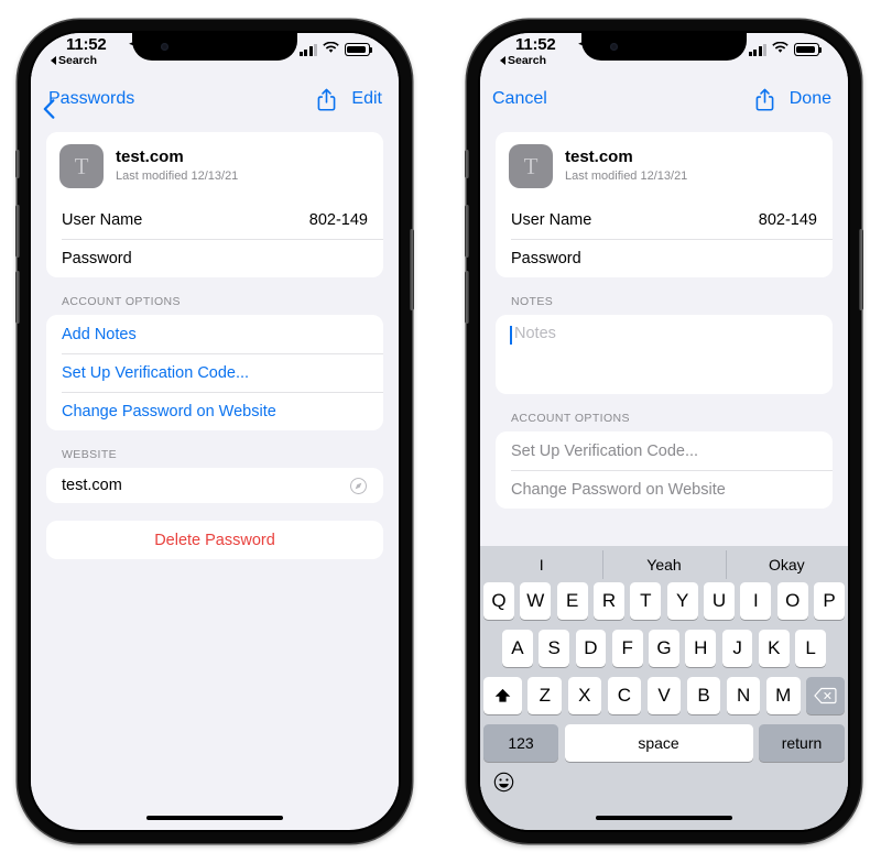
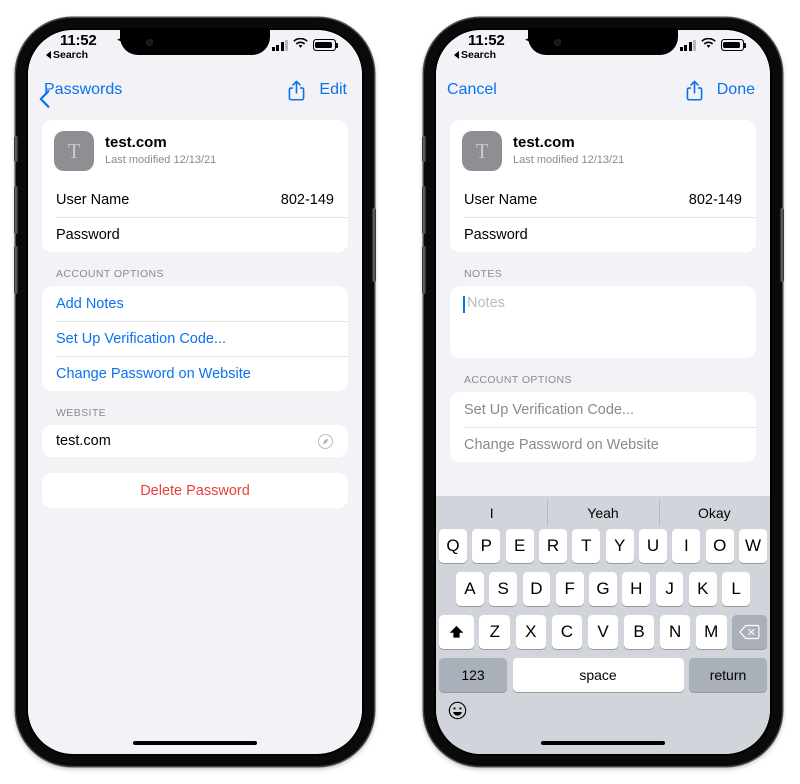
  11:52
  Search
  Passwords
  Edit
  T
  test.com
  Last modified 12/13/21
  User Name
  802-149
  Password
  ACCOUNT OPTIONS
  Add Notes
  Set Up Verification Code...
  Change Password on Website
  WEBSITE
  test.com
  Delete Password
  11:52
  Search
  Cancel
  Done
  T
  test.com
  Last modified 12/13/21
  User Name
  802-149
  Password
  NOTES
  Notes
  ACCOUNT OPTIONS
  Set Up Verification Code...
  Change Password on Website
  I
  Yeah
  Okay
  Q
- W
+ P
  E
  R
  T
  Y
  U
  I
  O
- P
+ W
  A
  S
  D
  F
  G
  H
  J
  K
  L
  Z
  X
  C
  V
  B
  N
  M
  123
  space
  return
